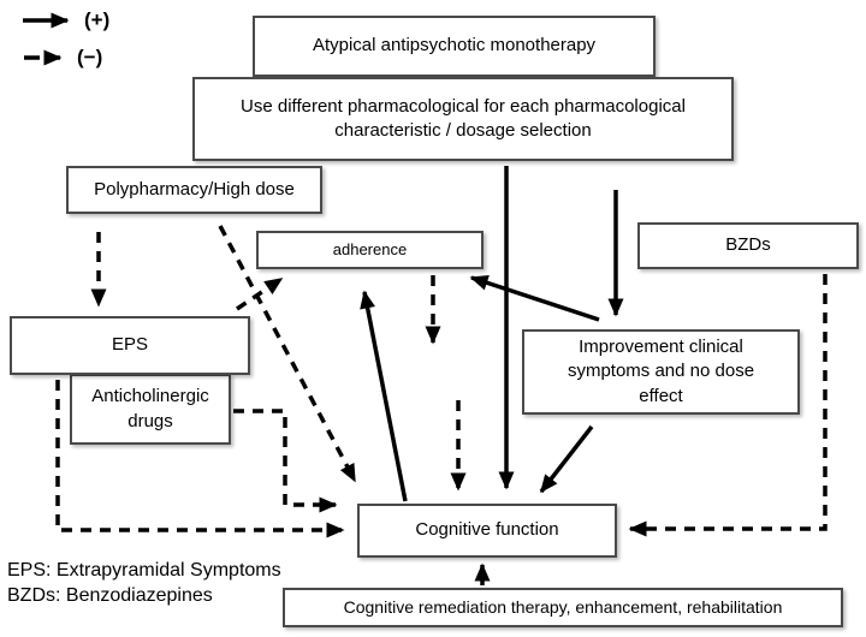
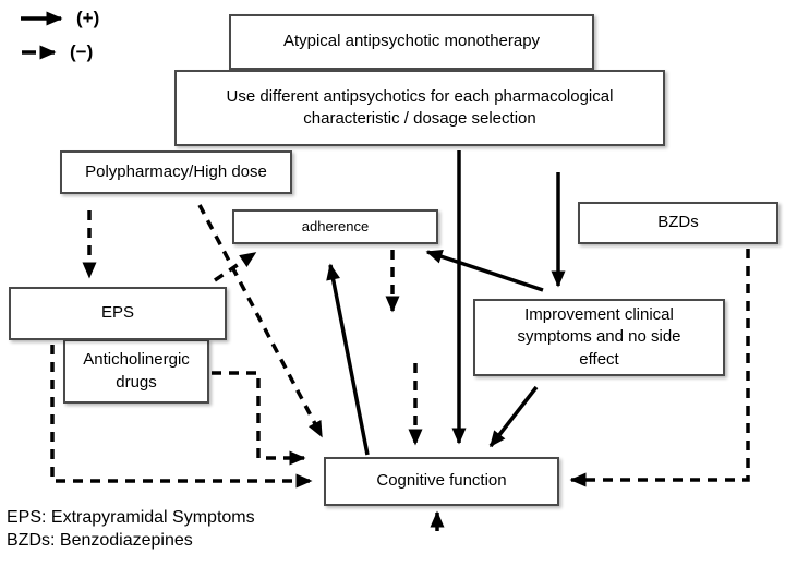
  (+)
  (−)
  Atypical antipsychotic monotherapy
- Use different pharmacological for each pharmacological characteristic / dosage selection
+ Use different antipsychotics for each pharmacological characteristic / dosage selection
  Polypharmacy/High dose
  adherence
  BZDs
  Anticholinergic drugs
  EPS
- Improvement clinical symptoms and no dose effect
+ Improvement clinical symptoms and no side effect
  Cognitive function
- Cognitive remediation therapy, enhancement, rehabilitation
  EPS: Extrapyramidal Symptoms
  BZDs: Benzodiazepines
